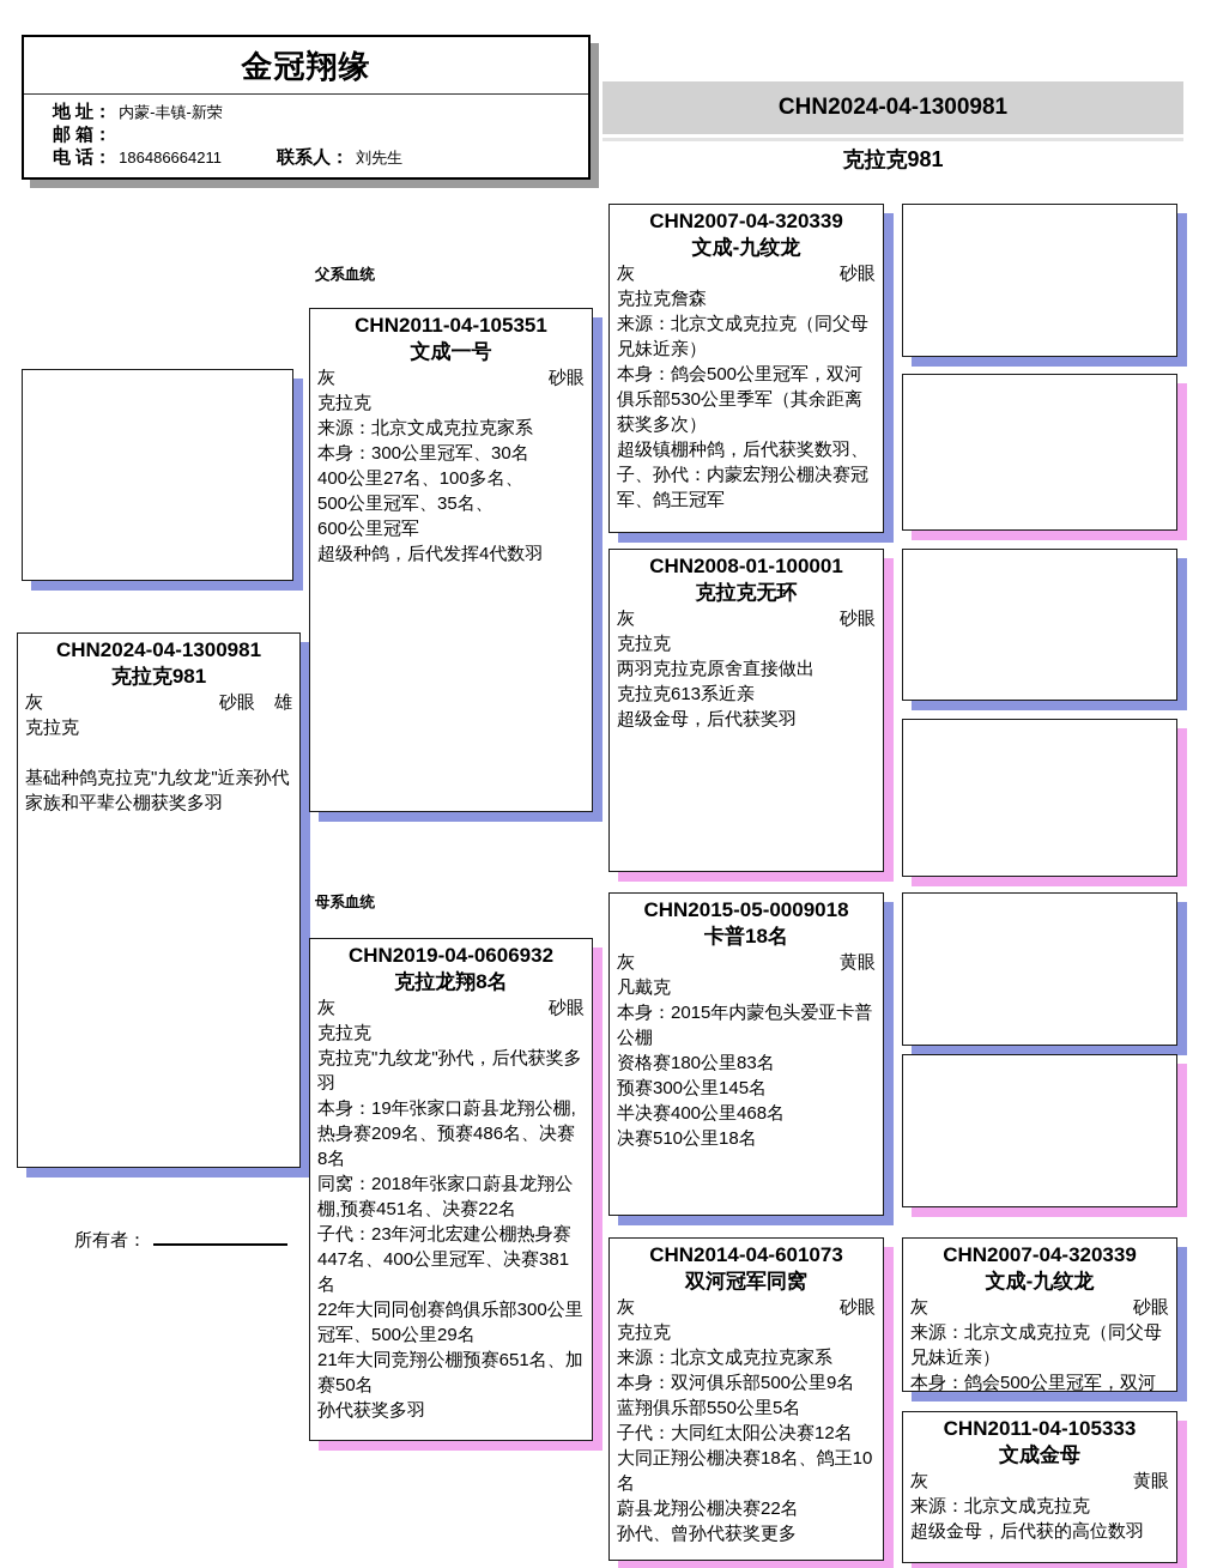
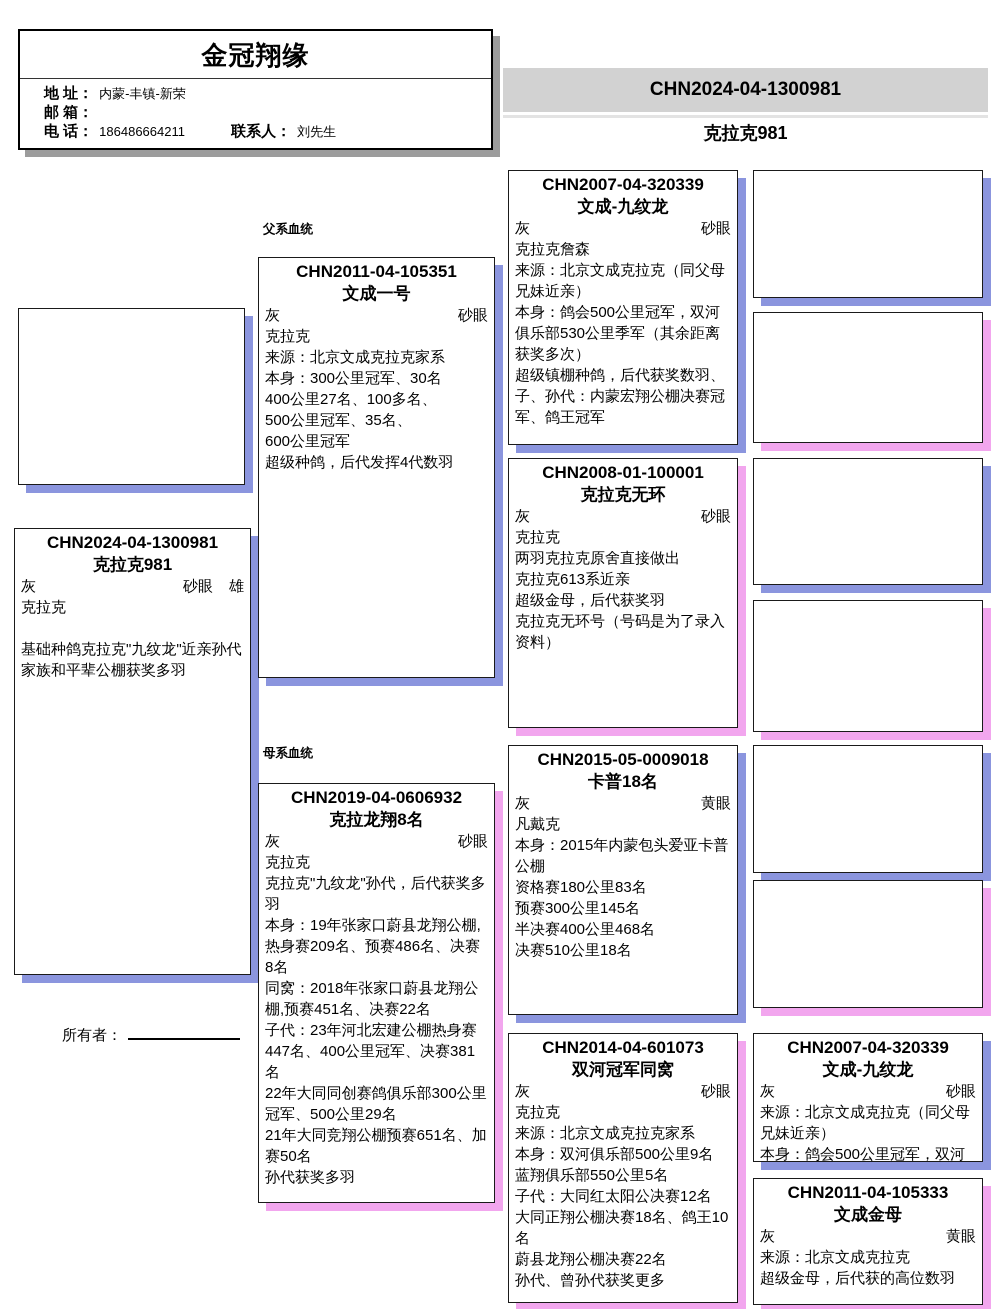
  金冠翔缘
  地 址：
  内蒙-丰镇-新荣
  邮 箱：
  电 话：
  186486664211
  联系人：
  刘先生
  CHN2024-04-1300981
  克拉克981
  CHN2024-04-1300981
  克拉克981
  灰
  砂眼
  雄
  克拉克
  基础种鸽克拉克"九纹龙"近亲孙代
  家族和平辈公棚获奖多羽
  所有者：
  父系血统
  母系血统
  CHN2011-04-105351
  文成一号
  灰
  砂眼
  克拉克
  来源：北京文成克拉克家系
  本身：300公里冠军、30名
  400公里27名、100多名、
  500公里冠军、35名、
  600公里冠军
  超级种鸽，后代发挥4代数羽
  CHN2019-04-0606932
  克拉龙翔8名
  灰
  砂眼
  克拉克
  克拉克"九纹龙"孙代，后代获奖多羽
  本身：19年张家口蔚县龙翔公棚,热身赛209名、预赛486名、决赛8名
  同窝：2018年张家口蔚县龙翔公棚,预赛451名、决赛22名
  子代：23年河北宏建公棚热身赛447名、400公里冠军、决赛381名
  22年大同同创赛鸽俱乐部300公里冠军、500公里29名
  21年大同竞翔公棚预赛651名、加赛50名
  孙代获奖多羽
  CHN2007-04-320339
  文成-九纹龙
  灰
  砂眼
  克拉克詹森
  来源：北京文成克拉克（同父母兄妹近亲）
  本身：鸽会500公里冠军，双河俱乐部530公里季军（其余距离获奖多次）
  超级镇棚种鸽，后代获奖数羽、
  子、孙代：内蒙宏翔公棚决赛冠军、鸽王冠军
  CHN2008-01-100001
  克拉克无环
  灰
  砂眼
  克拉克
  两羽克拉克原舍直接做出
  克拉克613系近亲
  超级金母，后代获奖羽
+ 克拉克无环号（号码是为了录入资料）
  CHN2015-05-0009018
  卡普18名
  灰
  黄眼
  凡戴克
  本身：2015年内蒙包头爱亚卡普公棚
  资格赛180公里83名
  预赛300公里145名
  半决赛400公里468名
  决赛510公里18名
  CHN2014-04-601073
  双河冠军同窝
  灰
  砂眼
  克拉克
  来源：北京文成克拉克家系
  本身：双河俱乐部500公里9名
  蓝翔俱乐部550公里5名
  子代：大同红太阳公决赛12名
  大同正翔公棚决赛18名、鸽王10名
  蔚县龙翔公棚决赛22名
  孙代、曾孙代获奖更多
  CHN2007-04-320339
  文成-九纹龙
  灰
  砂眼
  来源：北京文成克拉克（同父母兄妹近亲）
  本身：鸽会500公里冠军，双河
  CHN2011-04-105333
  文成金母
  灰
  黄眼
  来源：北京文成克拉克
  超级金母，后代获的高位数羽
